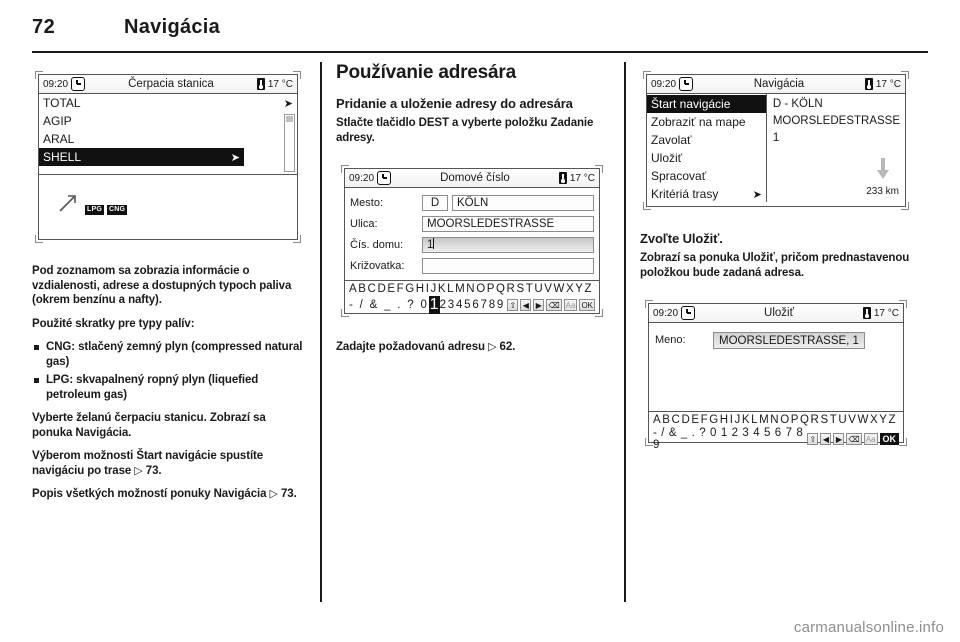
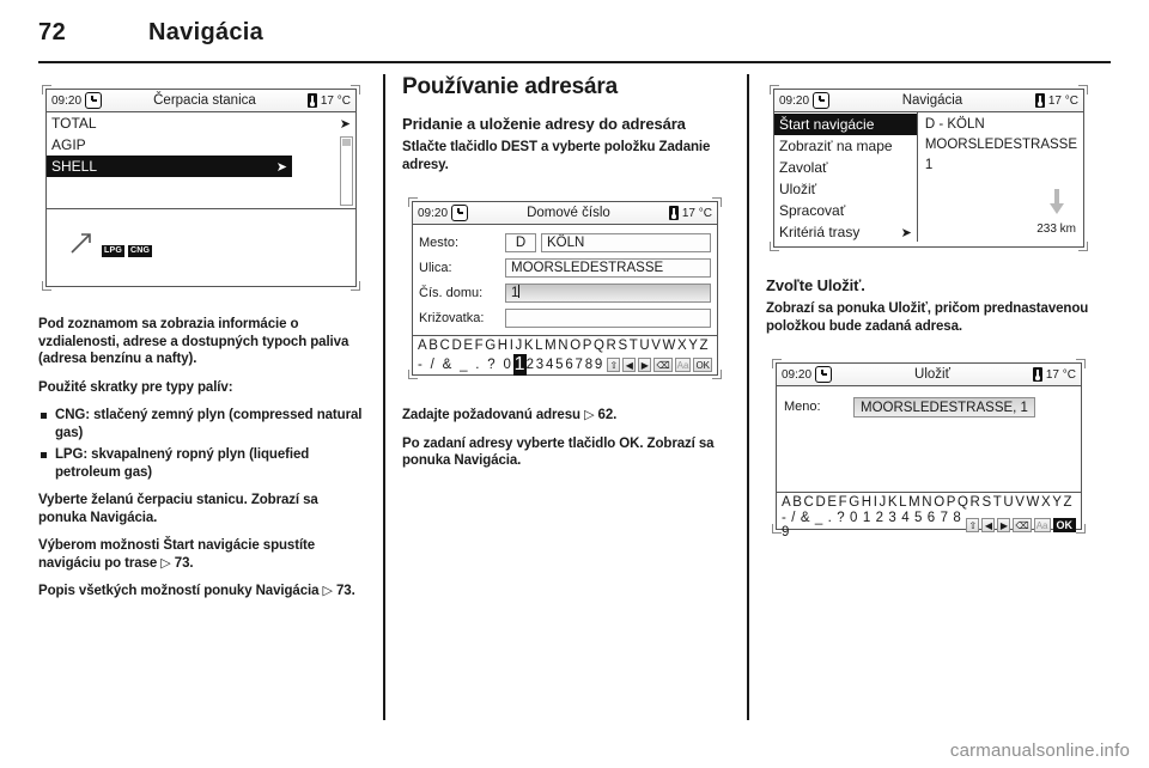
  72
  Navigácia
  09:20
  Čerpacia stanica
  17 °C
  TOTAL
  ➤
  AGIP
- ARAL
  SHELL
  ➤
- Pod zoznamom sa zobrazia informácie o vzdialenosti, adrese a dostupných typoch paliva (okrem benzínu a nafty).
+ Pod zoznamom sa zobrazia informácie o vzdialenosti, adrese a dostupných typoch paliva (adresa benzínu a nafty).
  Použité skratky pre typy palív:
  CNG: stlačený zemný plyn (compressed natural gas)
  LPG: skvapalnený ropný plyn (liquefied petroleum gas)
  Vyberte želanú čerpaciu stanicu. Zobrazí sa ponuka Navigácia.
  Výberom možnosti Štart navigácie spustíte navigáciu po trase ▷ 73.
  Popis všetkých možností ponuky Navigácia ▷ 73.
  Používanie adresára
  Pridanie a uloženie adresy do adresára
  Stlačte tlačidlo DEST a vyberte položku Zadanie adresy.
  09:20
  Domové číslo
  17 °C
  Mesto:
  D
  KÖLN
  Ulica:
  MOORSLEDESTRASSE
  Čís. domu:
  1
  Križovatka:
  ABCDEFGHIJKLMNOPQRSTUVWXYZ
  - / & _ . ? 0
  1
  23456789
  ⇧
  ◀
  ▶
  ⌫
  Aa
  OK
  Zadajte požadovanú adresu ▷ 62.
+ Po zadaní adresy vyberte tlačidlo OK. Zobrazí sa ponuka Navigácia.
  09:20
  Navigácia
  17 °C
  Štart navigácie
  Zobraziť na mape
  Zavolať
  Uložiť
  Spracovať
  Kritériá trasy
  ➤
  D - KÖLN
  MOORSLEDESTRASSE
  1
  233 km
  Zvoľte Uložiť.
  Zobrazí sa ponuka Uložiť, pričom prednastavenou položkou bude zadaná adresa.
  09:20
  Uložiť
  17 °C
  Meno:
  MOORSLEDESTRASSE, 1
  ABCDEFGHIJKLMNOPQRSTUVWXYZ
  - / & _ . ? 0 1 2 3 4 5 6 7 8 9
  ⇧
  ◀
  ▶
  ⌫
  Aa
  OK
  carmanualsonline.info
